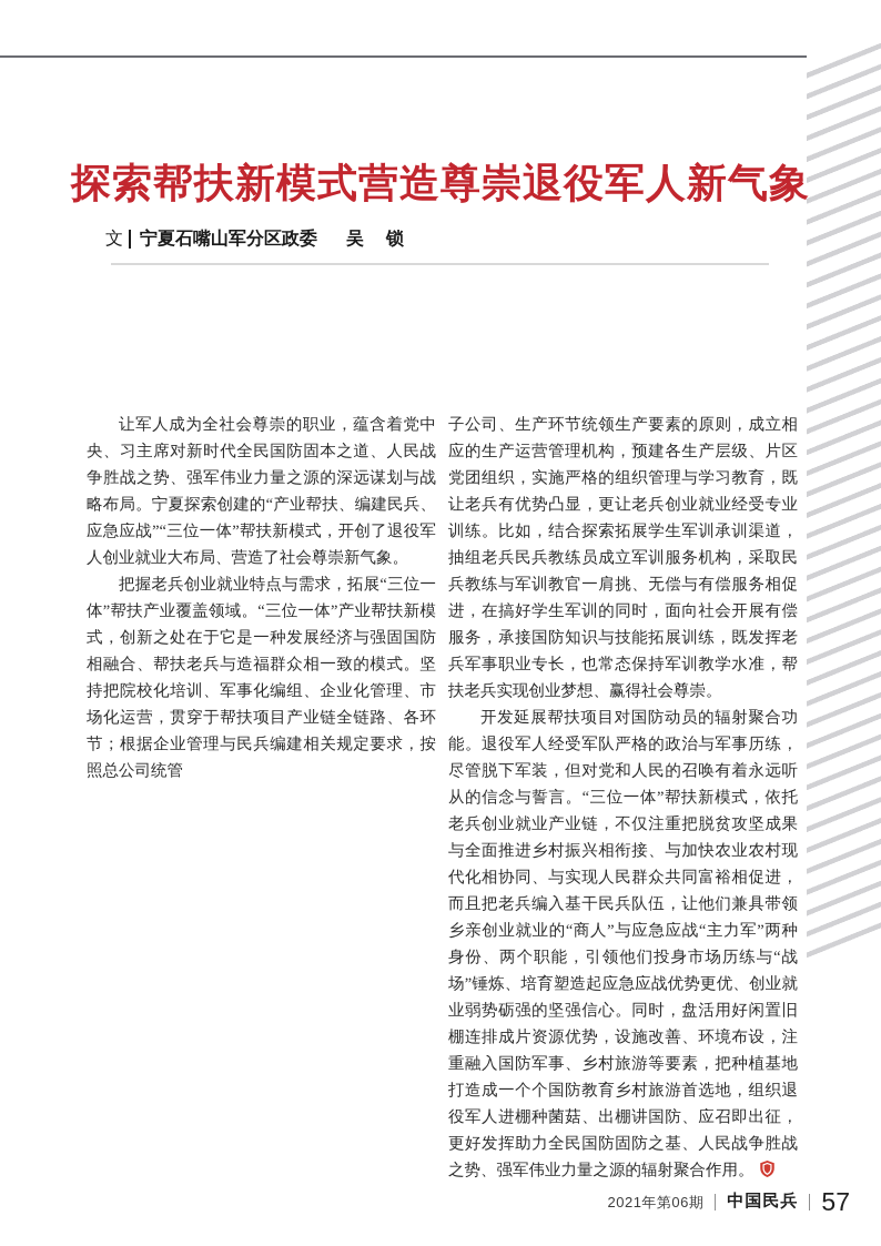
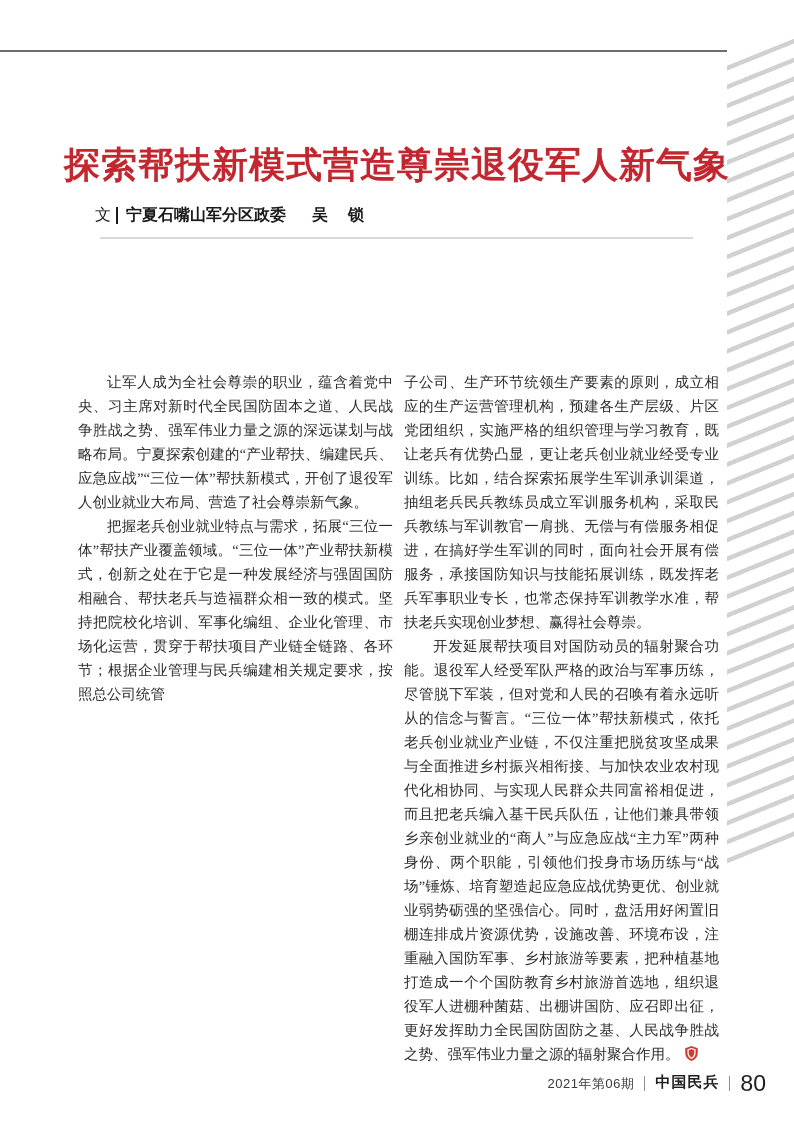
  探索帮扶新模式营造尊崇退役军人新气象
  文
  宁夏石嘴山军分区政委
  吴 锁
  让军人成为全社会尊崇的职业，蕴含着党中央、习主席对新时代全民国防固本之道、人民战争胜战之势、强军伟业力量之源的深远谋划与战略布局。宁夏探索创建的“产业帮扶、编建民兵、应急应战”“三位一体”帮扶新模式，开创了退役军人创业就业大布局、营造了社会尊崇新气象。
  把握老兵创业就业特点与需求，拓展“三位一体”帮扶产业覆盖领域。“三位一体”产业帮扶新模式，创新之处在于它是一种发展经济与强固国防相融合、帮扶老兵与造福群众相一致的模式。坚持把院校化培训、军事化编组、企业化管理、市场化运营，贯穿于帮扶项目产业链全链路、各环节；根据企业管理与民兵编建相关规定要求，按照总公司统管
  子公司、生产环节统领生产要素的原则，成立相应的生产运营管理机构，预建各生产层级、片区党团组织，实施严格的组织管理与学习教育，既让老兵有优势凸显，更让老兵创业就业经受专业训练。比如，结合探索拓展学生军训承训渠道，抽组老兵民兵教练员成立军训服务机构，采取民兵教练与军训教官一肩挑、无偿与有偿服务相促进，在搞好学生军训的同时，面向社会开展有偿服务，承接国防知识与技能拓展训练，既发挥老兵军事职业专长，也常态保持军训教学水准，帮扶老兵实现创业梦想、赢得社会尊崇。
  开发延展帮扶项目对国防动员的辐射聚合功能。退役军人经受军队严格的政治与军事历练，尽管脱下军装，但对党和人民的召唤有着永远听从的信念与誓言。“三位一体”帮扶新模式，依托老兵创业就业产业链，不仅注重把脱贫攻坚成果与全面推进乡村振兴相衔接、与加快农业农村现代化相协同、与实现人民群众共同富裕相促进，而且把老兵编入基干民兵队伍，让他们兼具带领乡亲创业就业的“商人”与应急应战“主力军”两种身份、两个职能，引领他们投身市场历练与“战场”锤炼、培育塑造起应急应战优势更优、创业就业弱势砺强的坚强信心。同时，盘活用好闲置旧棚连排成片资源优势，设施改善、环境布设，注重融入国防军事、乡村旅游等要素，把种植基地打造成一个个国防教育乡村旅游首选地，组织退役军人进棚种菌菇、出棚讲国防、应召即出征，更好发挥助力全民国防固防之基、人民战争胜战之势、强军伟业力量之源的辐射聚合作用。
  2021年第06期
  中国民兵
- 57
+ 80
